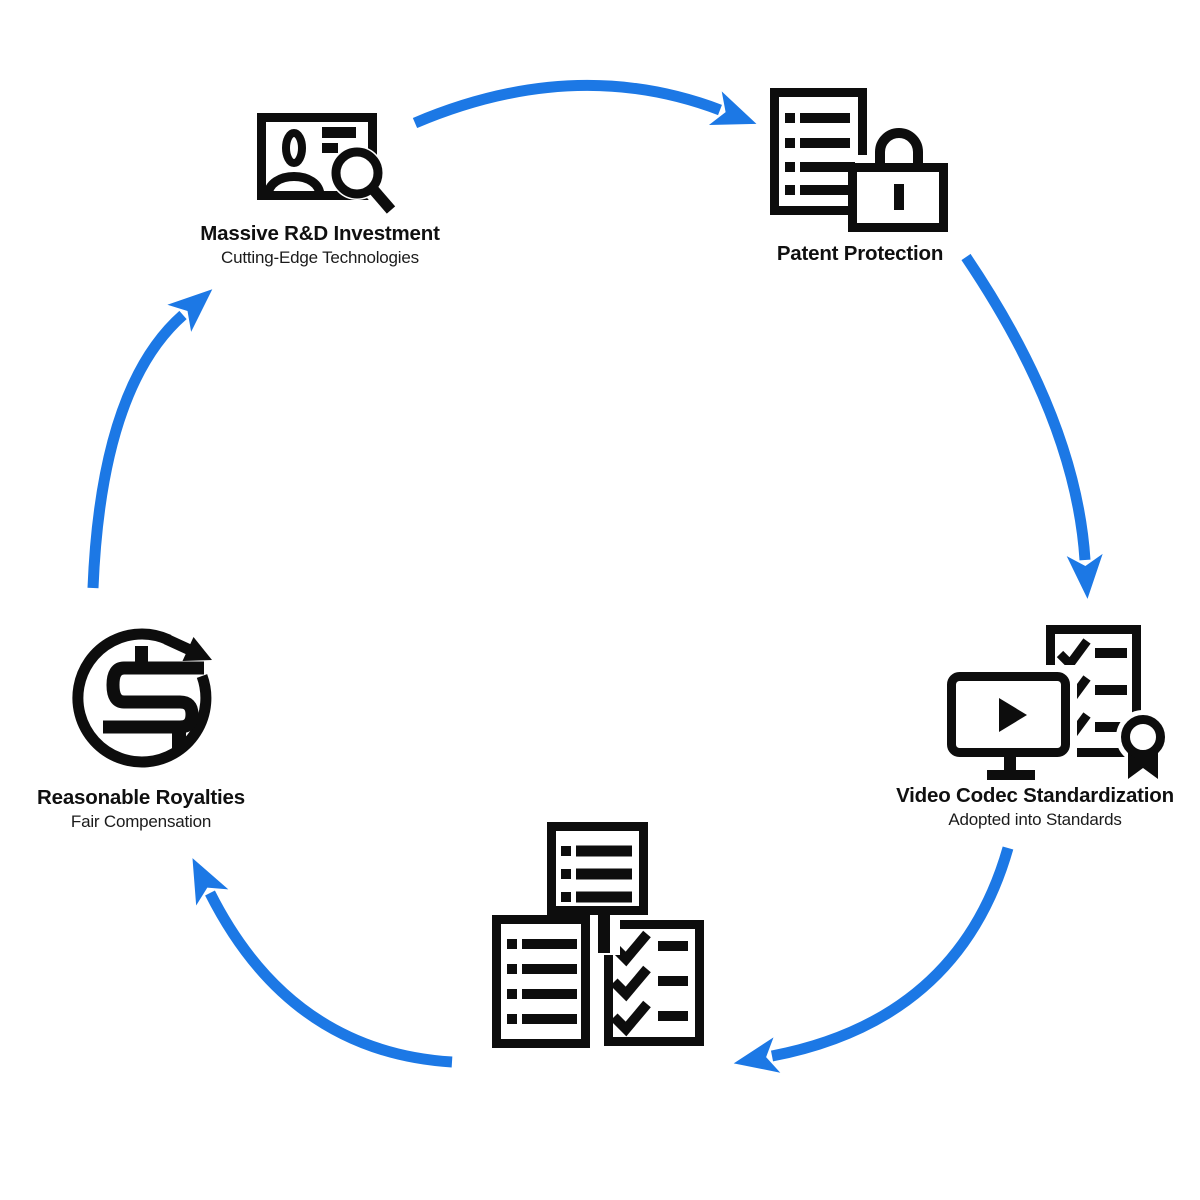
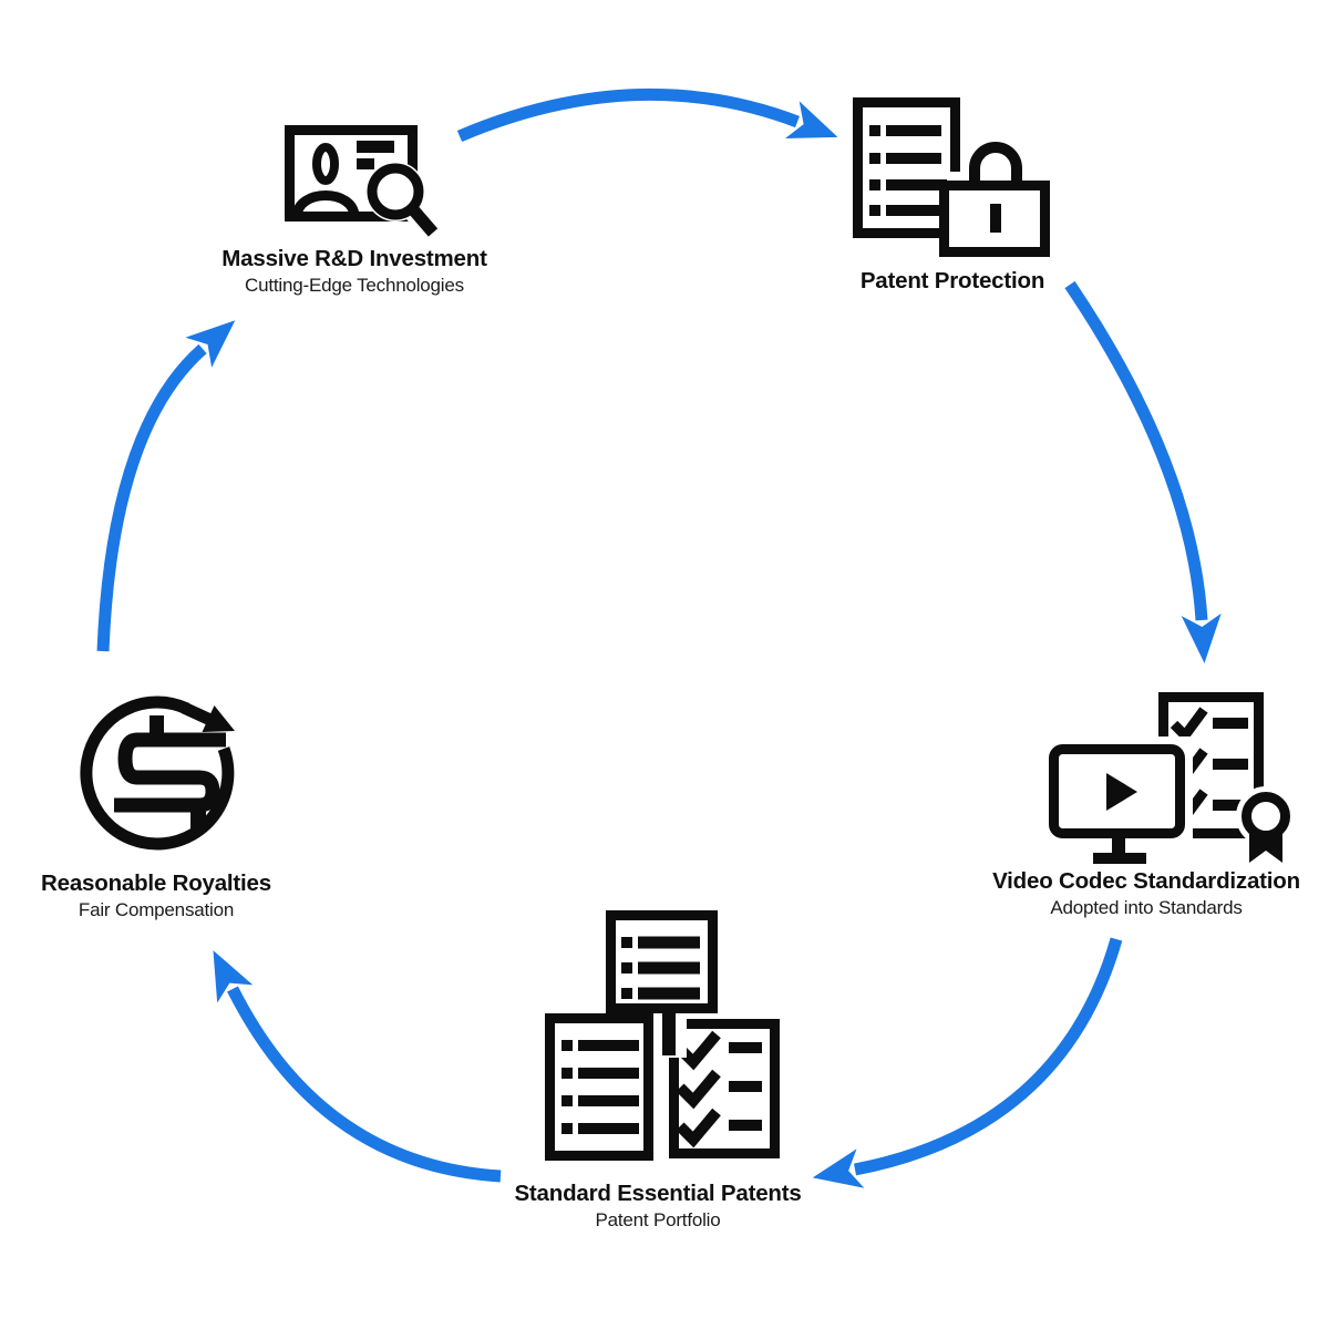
  Massive R&D Investment
  Cutting-Edge Technologies
  Patent Protection
  Video Codec Standardization
  Adopted into Standards
+ Standard Essential Patents
+ Patent Portfolio
  Reasonable Royalties
  Fair Compensation
